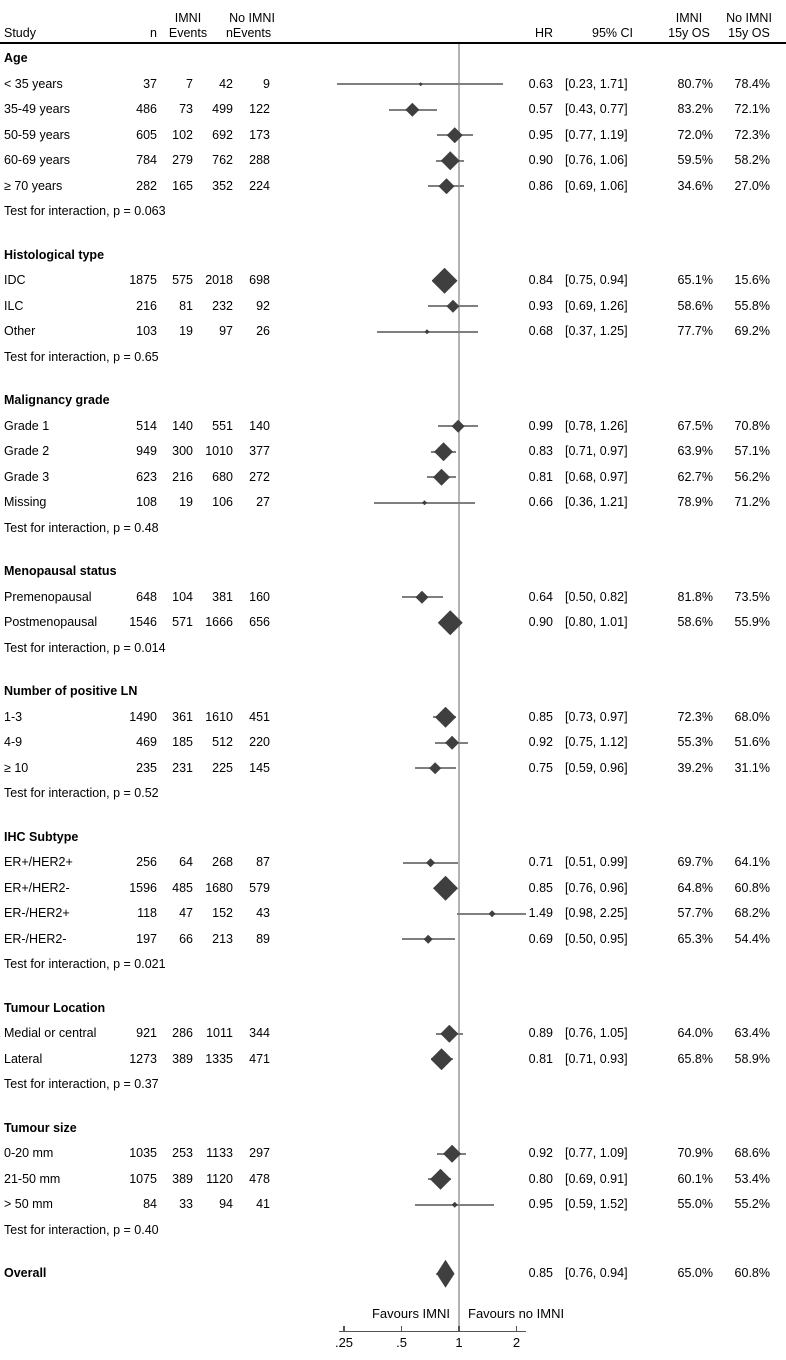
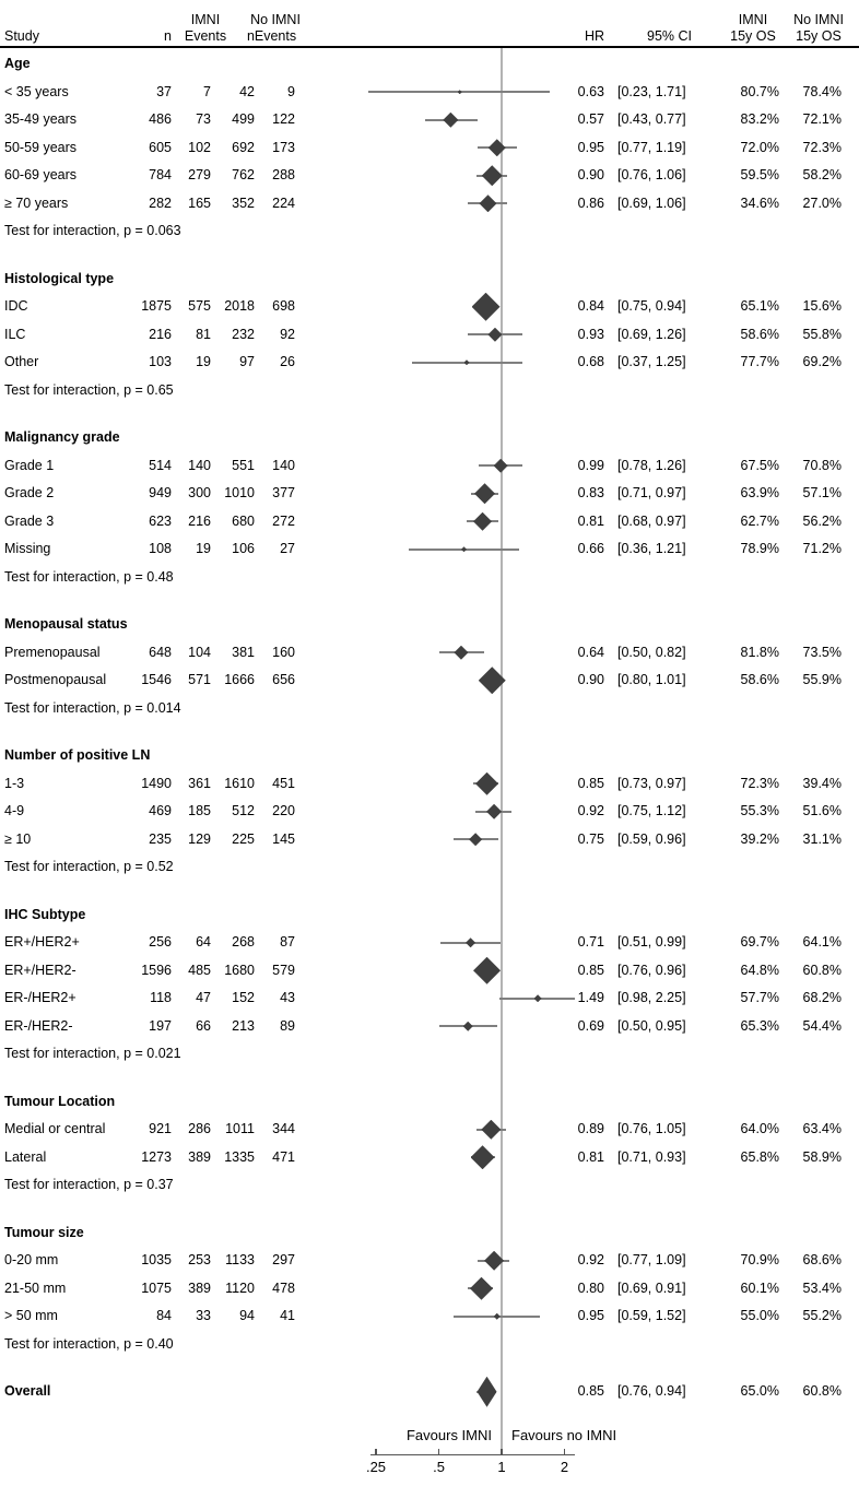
  Study
  n
  IMNI
  Events
  n
  No IMNI
  Events
  HR
  95% CI
  IMNI
  15y OS
  No IMNI
  15y OS
  Age
  < 35 years
  37
  7
  42
  9
  0.63
  [0.23, 1.71]
  80.7%
  78.4%
  35-49 years
  486
  73
  499
  122
  0.57
  [0.43, 0.77]
  83.2%
  72.1%
  50-59 years
  605
  102
  692
  173
  0.95
  [0.77, 1.19]
  72.0%
  72.3%
  60-69 years
  784
  279
  762
  288
  0.90
  [0.76, 1.06]
  59.5%
  58.2%
  ≥ 70 years
  282
  165
  352
  224
  0.86
  [0.69, 1.06]
  34.6%
  27.0%
  Test for interaction, p = 0.063
  Histological type
  IDC
  1875
  575
  2018
  698
  0.84
  [0.75, 0.94]
  65.1%
  15.6%
  ILC
  216
  81
  232
  92
  0.93
  [0.69, 1.26]
  58.6%
  55.8%
  Other
  103
  19
  97
  26
  0.68
  [0.37, 1.25]
  77.7%
  69.2%
  Test for interaction, p = 0.65
  Malignancy grade
  Grade 1
  514
  140
  551
  140
  0.99
  [0.78, 1.26]
  67.5%
  70.8%
  Grade 2
  949
  300
  1010
  377
  0.83
  [0.71, 0.97]
  63.9%
  57.1%
  Grade 3
  623
  216
  680
  272
  0.81
  [0.68, 0.97]
  62.7%
  56.2%
  Missing
  108
  19
  106
  27
  0.66
  [0.36, 1.21]
  78.9%
  71.2%
  Test for interaction, p = 0.48
  Menopausal status
  Premenopausal
  648
  104
  381
  160
  0.64
  [0.50, 0.82]
  81.8%
  73.5%
  Postmenopausal
  1546
  571
  1666
  656
  0.90
  [0.80, 1.01]
  58.6%
  55.9%
  Test for interaction, p = 0.014
  Number of positive LN
  1-3
  1490
  361
  1610
  451
  0.85
  [0.73, 0.97]
  72.3%
- 68.0%
+ 39.4%
  4-9
  469
  185
  512
  220
  0.92
  [0.75, 1.12]
  55.3%
  51.6%
  ≥ 10
  235
- 231
+ 129
  225
  145
  0.75
  [0.59, 0.96]
  39.2%
  31.1%
  Test for interaction, p = 0.52
  IHC Subtype
  ER+/HER2+
  256
  64
  268
  87
  0.71
  [0.51, 0.99]
  69.7%
  64.1%
  ER+/HER2-
  1596
  485
  1680
  579
  0.85
  [0.76, 0.96]
  64.8%
  60.8%
  ER-/HER2+
  118
  47
  152
  43
  1.49
  [0.98, 2.25]
  57.7%
  68.2%
  ER-/HER2-
  197
  66
  213
  89
  0.69
  [0.50, 0.95]
  65.3%
  54.4%
  Test for interaction, p = 0.021
  Tumour Location
  Medial or central
  921
  286
  1011
  344
  0.89
  [0.76, 1.05]
  64.0%
  63.4%
  Lateral
  1273
  389
  1335
  471
  0.81
  [0.71, 0.93]
  65.8%
  58.9%
  Test for interaction, p = 0.37
  Tumour size
  0-20 mm
  1035
  253
  1133
  297
  0.92
  [0.77, 1.09]
  70.9%
  68.6%
  21-50 mm
  1075
  389
  1120
  478
  0.80
  [0.69, 0.91]
  60.1%
  53.4%
  > 50 mm
  84
  33
  94
  41
  0.95
  [0.59, 1.52]
  55.0%
  55.2%
  Test for interaction, p = 0.40
  Overall
  0.85
  [0.76, 0.94]
  65.0%
  60.8%
  Favours IMNI
  Favours no IMNI
  .25
  .5
  1
  2
